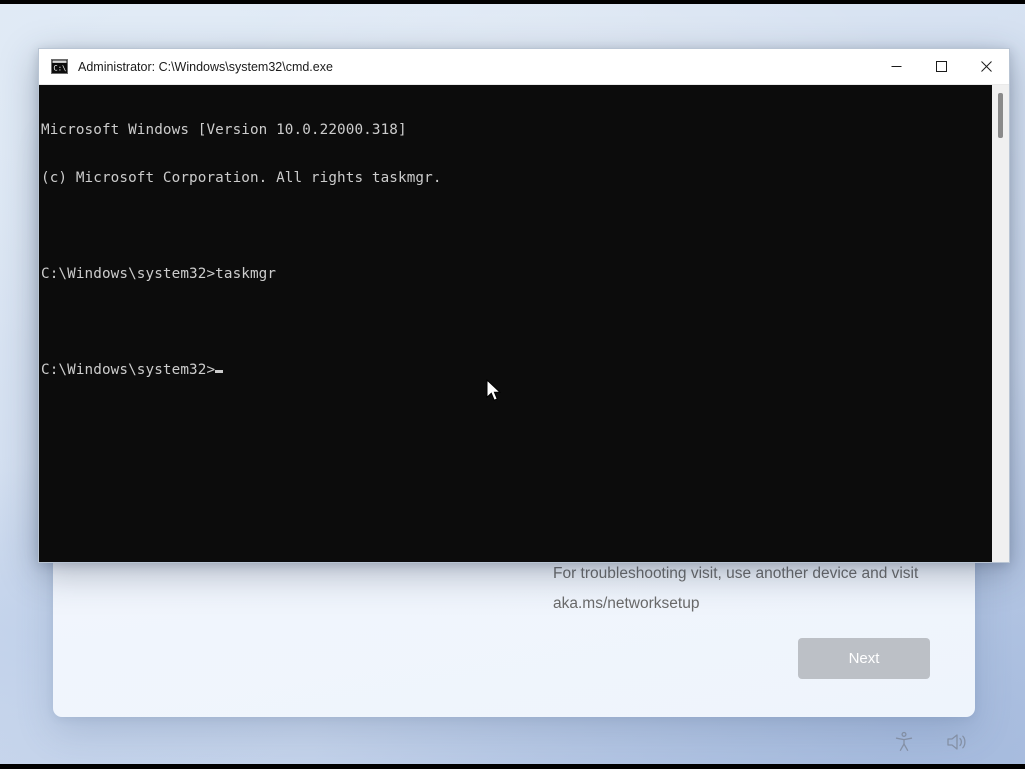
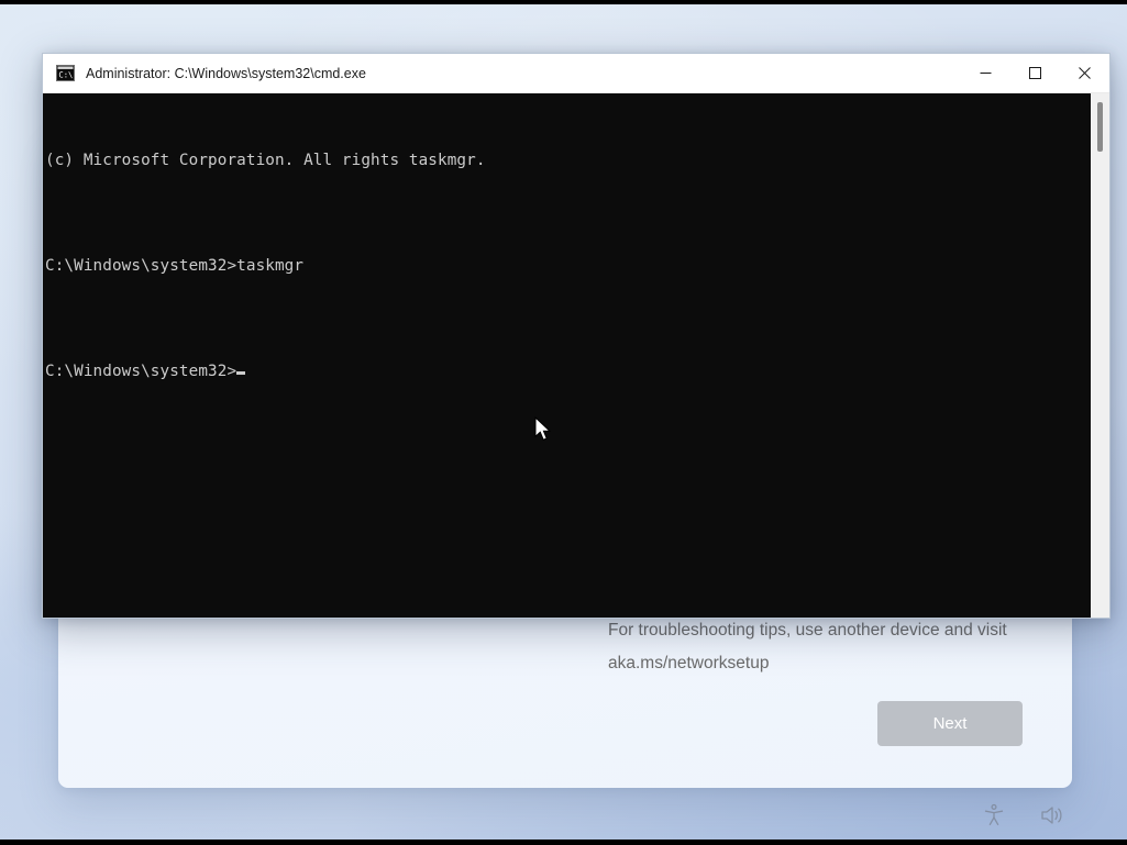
- For troubleshooting visit, use another device and visit aka.ms/networksetup
+ For troubleshooting tips, use another device and visit aka.ms/networksetup
  Next
  C:\
  Administrator: C:\Windows\system32\cmd.exe
- Microsoft Windows [Version 10.0.22000.318]
  (c) Microsoft Corporation. All rights taskmgr.
  C:\Windows\system32>taskmgr
  C:\Windows\system32>
